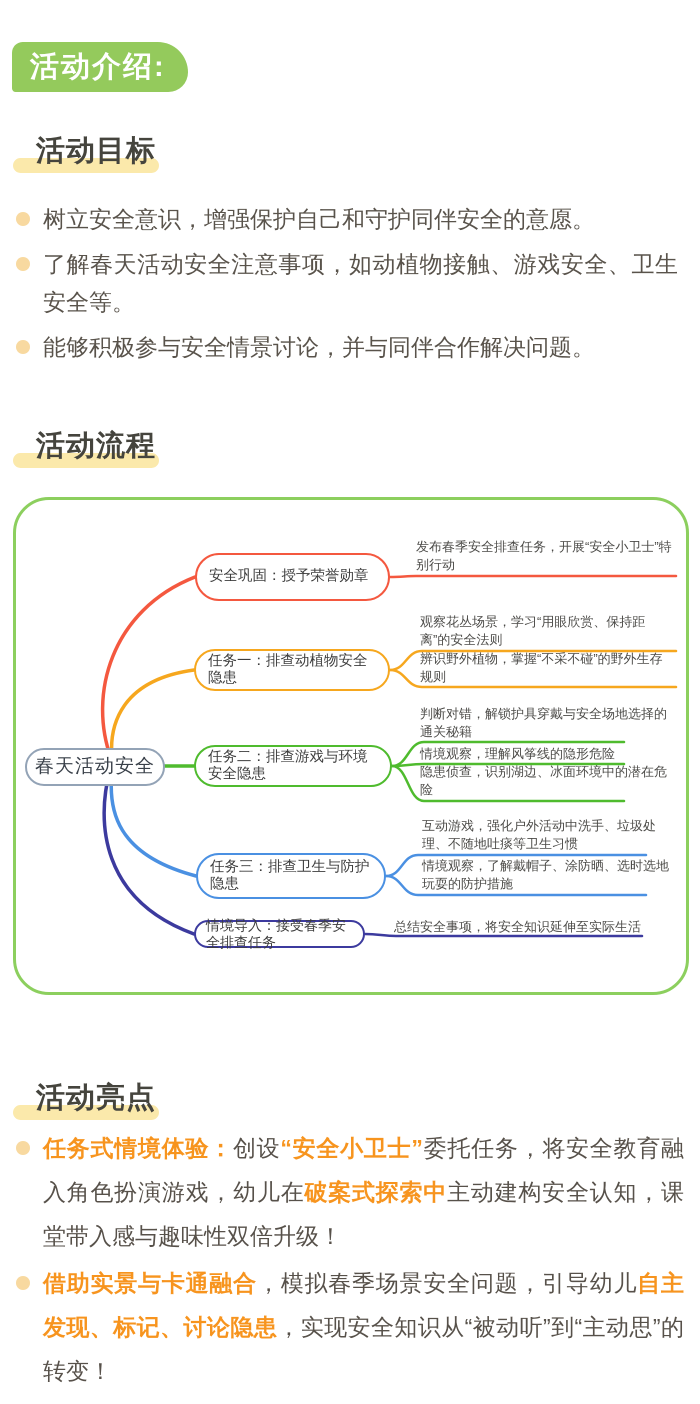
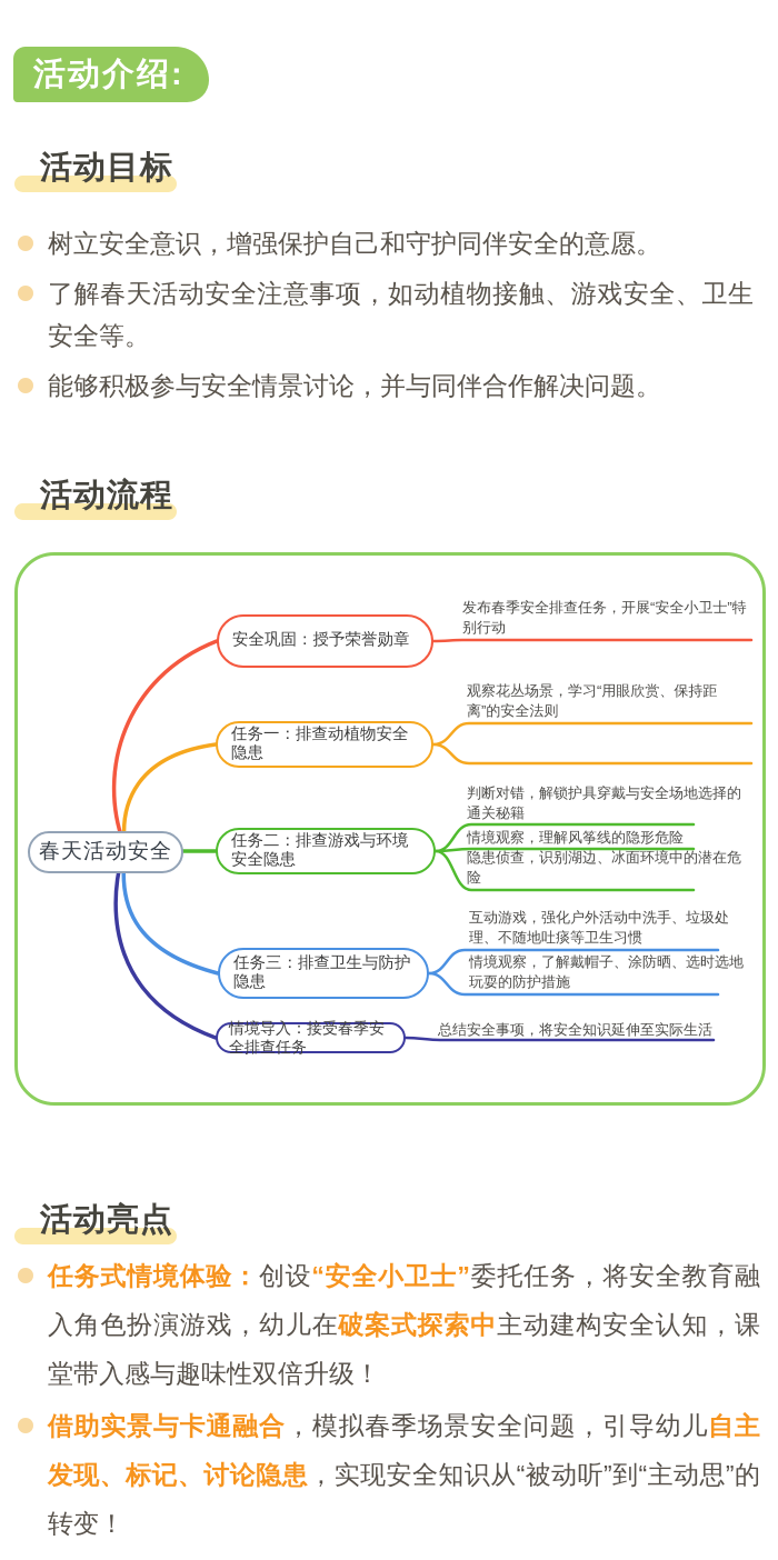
  活动介绍:
  活动目标
  树立安全意识，增强保护自己和守护同伴安全的意愿。
  了解春天活动安全注意事项，如动植物接触、游戏安全、卫生安全等。
  能够积极参与安全情景讨论，并与同伴合作解决问题。
  活动流程
  春天活动安全
  安全巩固：授予荣誉勋章
  任务一：排查动植物安全隐患
  任务二：排查游戏与环境安全隐患
  任务三：排查卫生与防护隐患
  情境导入：接受春季安全排查任务
  发布春季安全排查任务，开展“安全小卫士”特别行动
  观察花丛场景，学习“用眼欣赏、保持距离”的安全法则
- 辨识野外植物，掌握“不采不碰”的野外生存规则
  判断对错，解锁护具穿戴与安全场地选择的通关秘籍
  情境观察，理解风筝线的隐形危险
  隐患侦查，识别湖边、冰面环境中的潜在危险
  互动游戏，强化户外活动中洗手、垃圾处理、不随地吐痰等卫生习惯
  情境观察，了解戴帽子、涂防晒、选时选地玩耍的防护措施
  总结安全事项，将安全知识延伸至实际生活
  活动亮点
  任务式情境体验：创设“安全小卫士”委托任务，将安全教育融入角色扮演游戏，幼儿在破案式探索中主动建构安全认知，课堂带入感与趣味性双倍升级！
  借助实景与卡通融合，模拟春季场景安全问题，引导幼儿自主发现、标记、讨论隐患，实现安全知识从“被动听”到“主动思”的转变！
